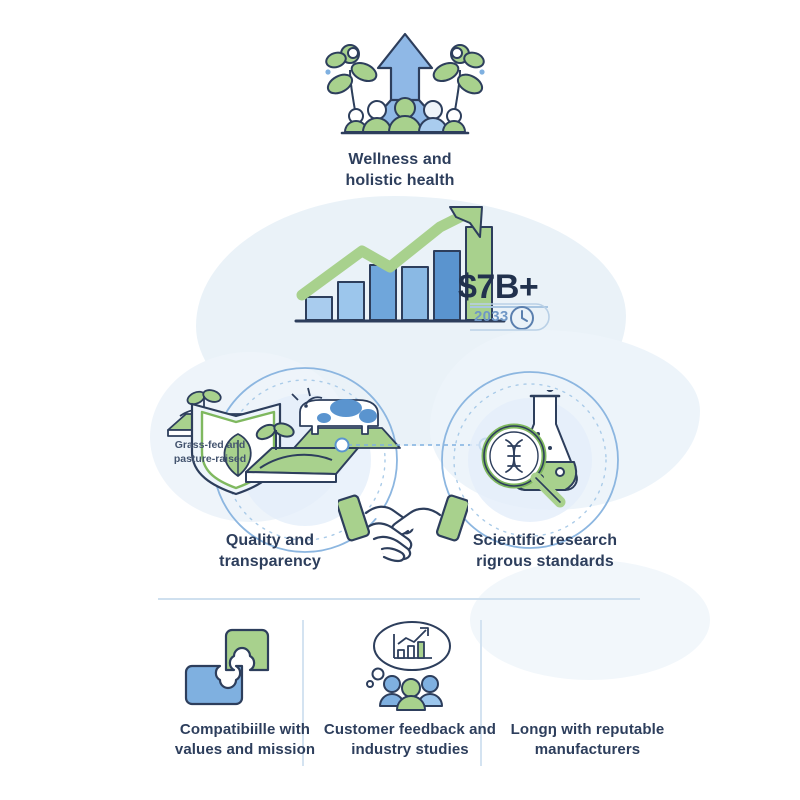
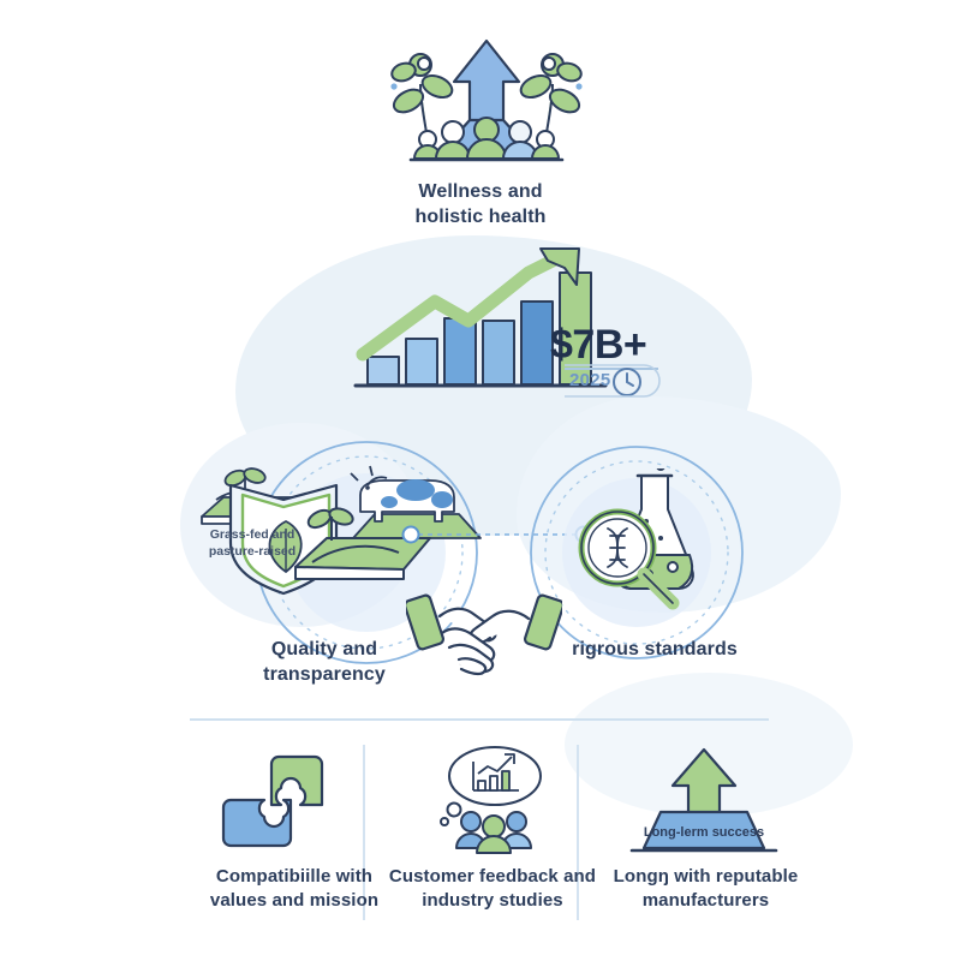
  Wellness and
  holistic health
  $7B+
- 2033
+ 2025
  Grass-fed and
  pasture-raised
  Quality and
  transparency
- Scientific research
  rigrous standards
  Compatibiille with
  values and mission
  Customer feedback and
  industry studies
+ Long-lerm success
  Longŋ with reputable
  manufacturers
